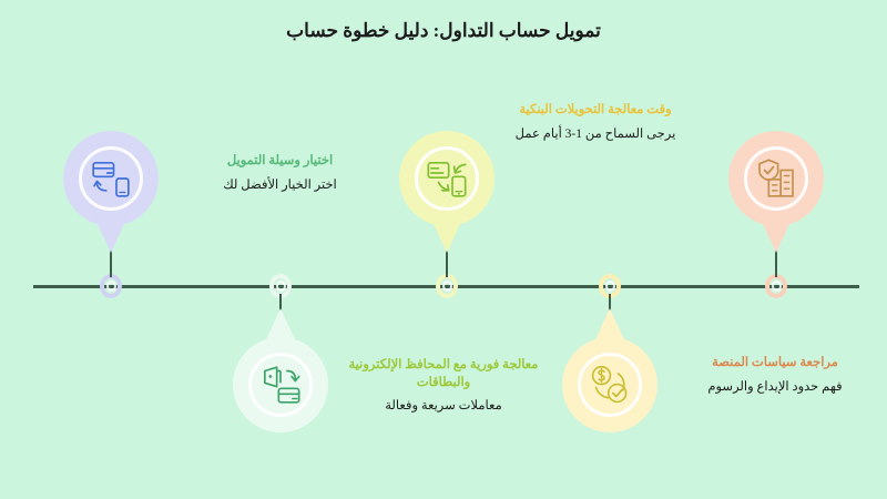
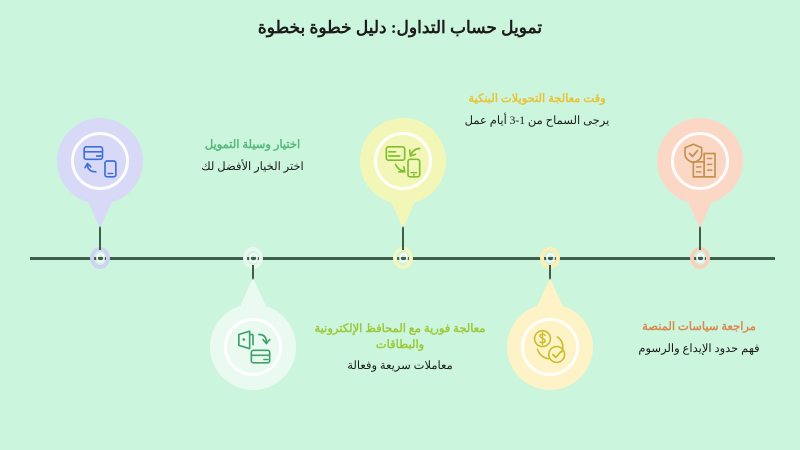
- تمويل حساب التداول: دليل خطوة حساب
+ تمويل حساب التداول: دليل خطوة بخطوة
  اختيار وسيلة التمويل
  اختر الخيار الأفضل لك
  معالجة فورية مع المحافظ الإلكترونية والبطاقات
  معاملات سريعة وفعالة
  وقت معالجة التحويلات البنكية
  يرجى السماح من 1-3 أيام عمل
  مراجعة سياسات المنصة
  فهم حدود الإيداع والرسوم
